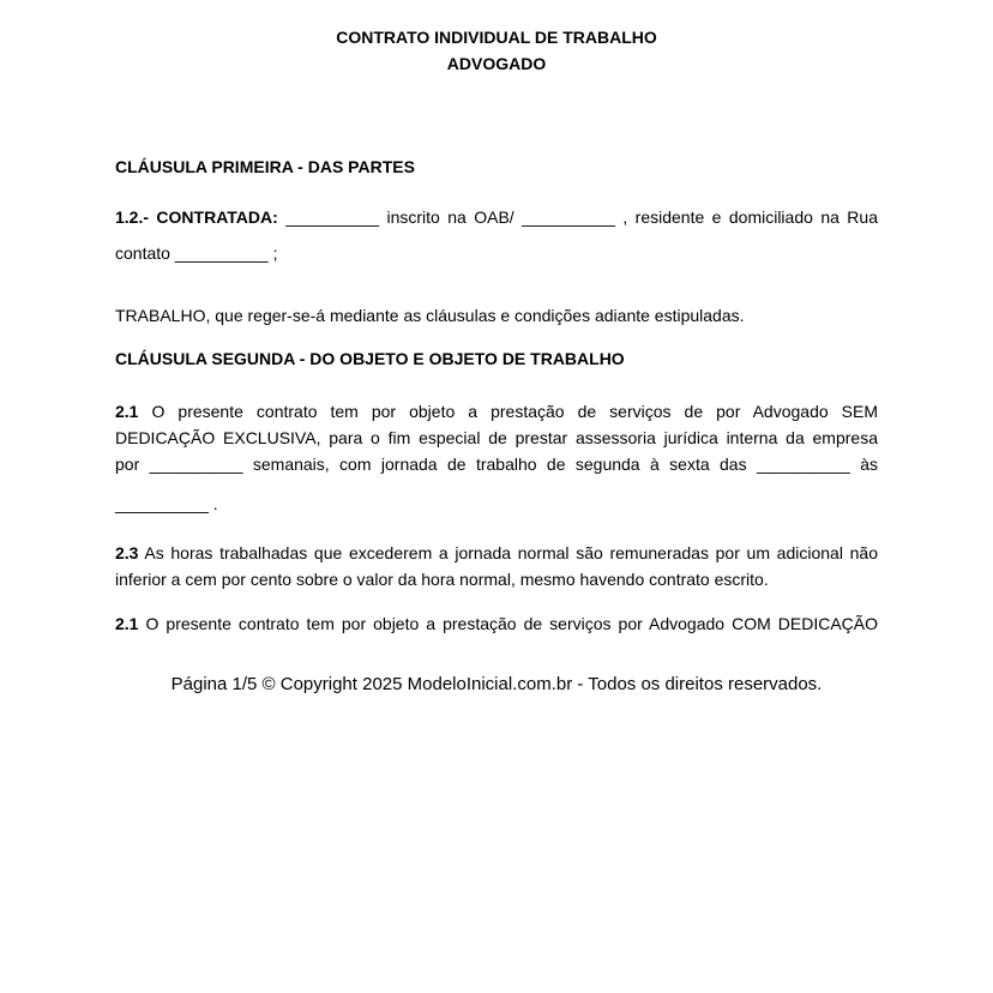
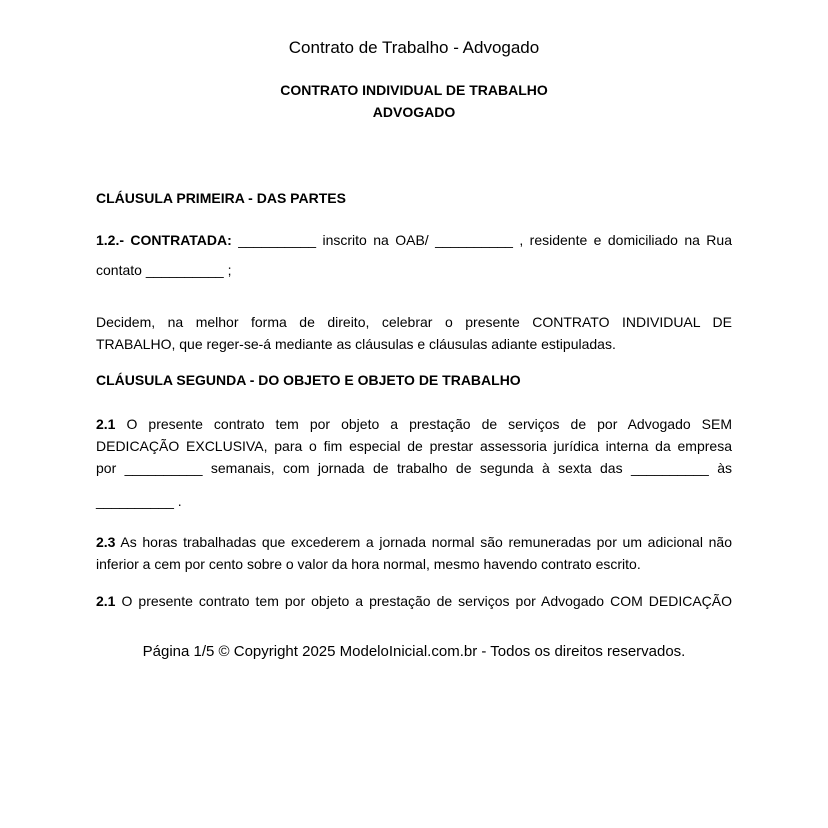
+ Contrato de Trabalho - Advogado
  CONTRATO INDIVIDUAL DE TRABALHO
  ADVOGADO
  CLÁUSULA PRIMEIRA - DAS PARTES
  1.2.- CONTRATADA: __________ inscrito na OAB/ __________ , residente e domiciliado na Rua
  contato __________ ;
+ Decidem, na melhor forma de direito, celebrar o presente CONTRATO INDIVIDUAL DE
- TRABALHO, que reger-se-á mediante as cláusulas e condições adiante estipuladas.
+ TRABALHO, que reger-se-á mediante as cláusulas e cláusulas adiante estipuladas.
  CLÁUSULA SEGUNDA - DO OBJETO E OBJETO DE TRABALHO
  2.1 O presente contrato tem por objeto a prestação de serviços de por Advogado SEM
  DEDICAÇÃO EXCLUSIVA, para o fim especial de prestar assessoria jurídica interna da empresa
  por __________ semanais, com jornada de trabalho de segunda à sexta das __________ às
  __________ .
  2.3 As horas trabalhadas que excederem a jornada normal são remuneradas por um adicional não
  inferior a cem por cento sobre o valor da hora normal, mesmo havendo contrato escrito.
  2.1 O presente contrato tem por objeto a prestação de serviços por Advogado COM DEDICAÇÃO
  Página 1/5 © Copyright 2025 ModeloInicial.com.br - Todos os direitos reservados.
